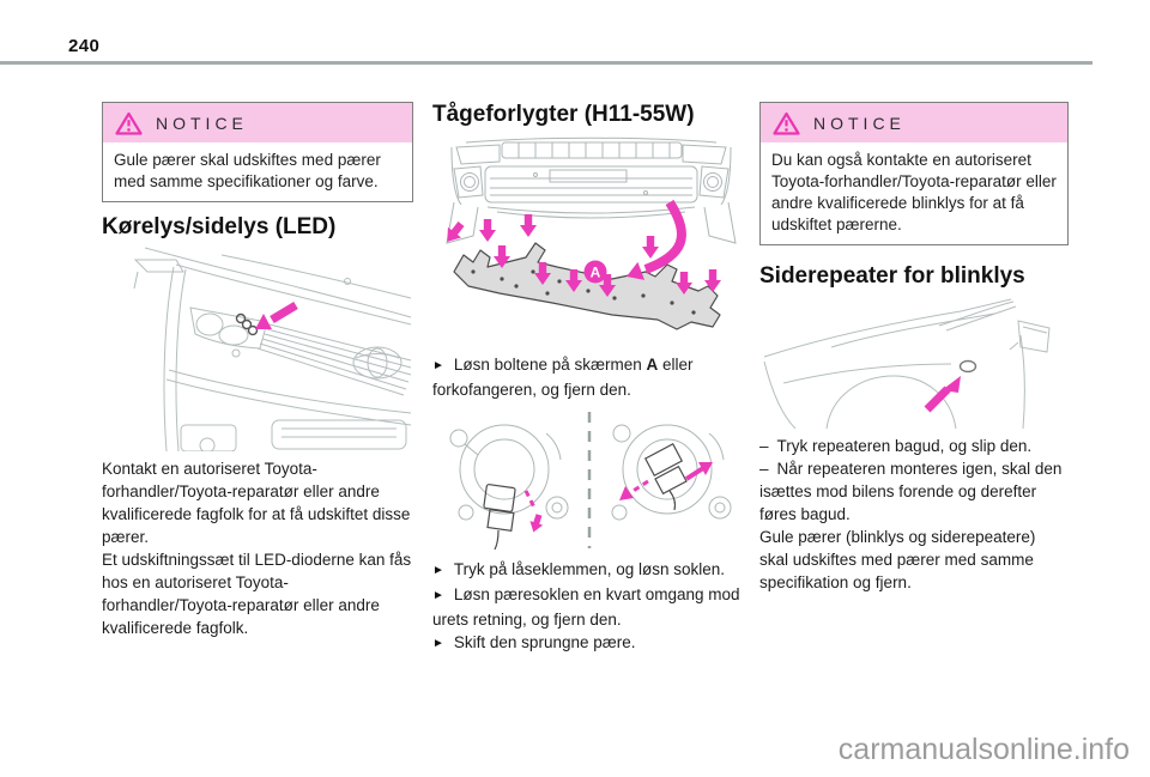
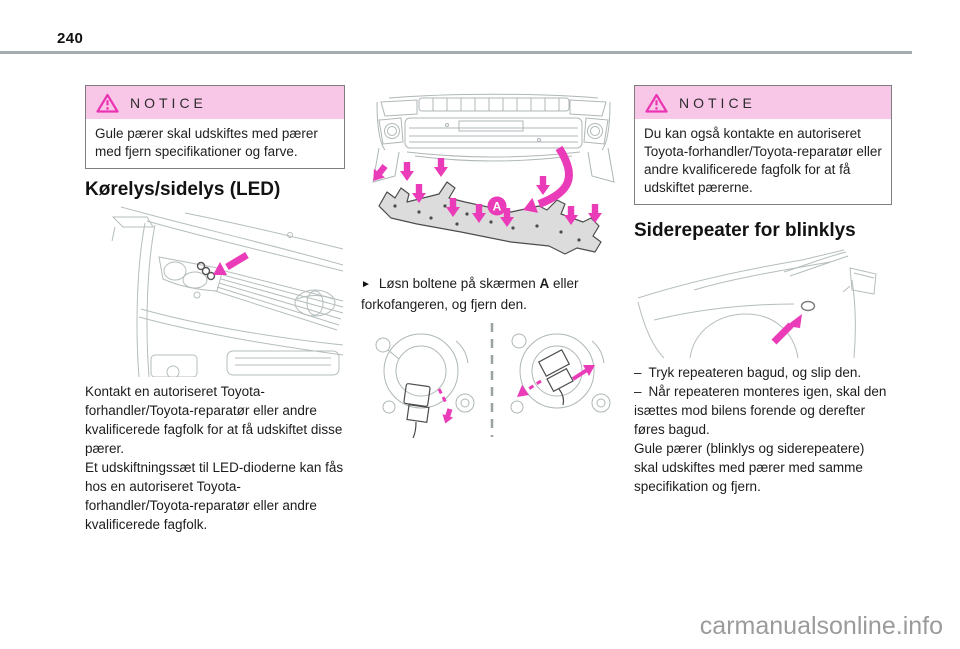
  240
  NOTICE
- Gule pærer skal udskiftes med pærer med samme specifikationer og farve.
+ Gule pærer skal udskiftes med pærer med fjern specifikationer og farve.
  Kørelys/sidelys (LED)
  Kontakt en autoriseret Toyota-forhandler/Toyota-reparatør eller andre kvalificerede fagfolk for at få udskiftet disse pærer.
  Et udskiftningssæt til LED-dioderne kan fås hos en autoriseret Toyota-forhandler/Toyota-reparatør eller andre kvalificerede fagfolk.
- Tågeforlygter (H11-55W)
  A
  ► Løsn boltene på skærmen A eller forkofangeren, og fjern den.
- ► Tryk på låseklemmen, og løsn soklen.
- ► Løsn pæresoklen en kvart omgang mod urets retning, og fjern den.
- ► Skift den sprungne pære.
  NOTICE
- Du kan også kontakte en autoriseret Toyota-forhandler/Toyota-reparatør eller andre kvalificerede blinklys for at få udskiftet pærerne.
+ Du kan også kontakte en autoriseret Toyota-forhandler/Toyota-reparatør eller andre kvalificerede fagfolk for at få udskiftet pærerne.
  Siderepeater for blinklys
  – Tryk repeateren bagud, og slip den.
  – Når repeateren monteres igen, skal den isættes mod bilens forende og derefter føres bagud.
  Gule pærer (blinklys og siderepeatere) skal udskiftes med pærer med samme specifikation og fjern.
  carmanualsonline.info
